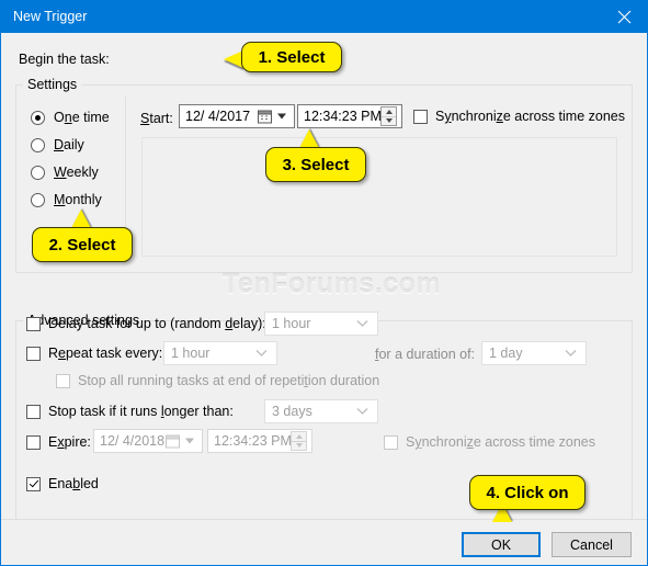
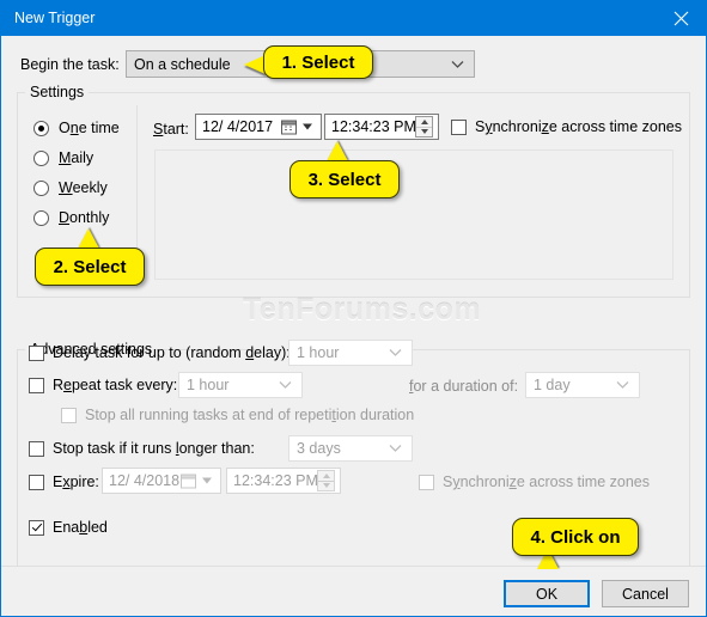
  New Trigger
  Begin the task:
+ On a schedule
  Settings
  One time
- Daily
+ Maily
  Weekly
- Monthly
+ Donthly
  Start:
  12/ 4/2017
  12:34:23 PM
  Synchronize across time zones
  vanced settings
  Delay task for up to (random delay)
  1 hour
  Repeat task every:
  1 hour
  for a duration of:
  1 day
  Stop all running tasks at end of repetition duration
  Stop task if it runs longer than:
  3 days
  Expire:
  12/ 4/2018
  12:34:23 PM
  Synchronize across time zones
  Enabled
  TenForums.com
  OK
  Cancel
  1. Select
  2. Select
  3. Select
  4. Click on
